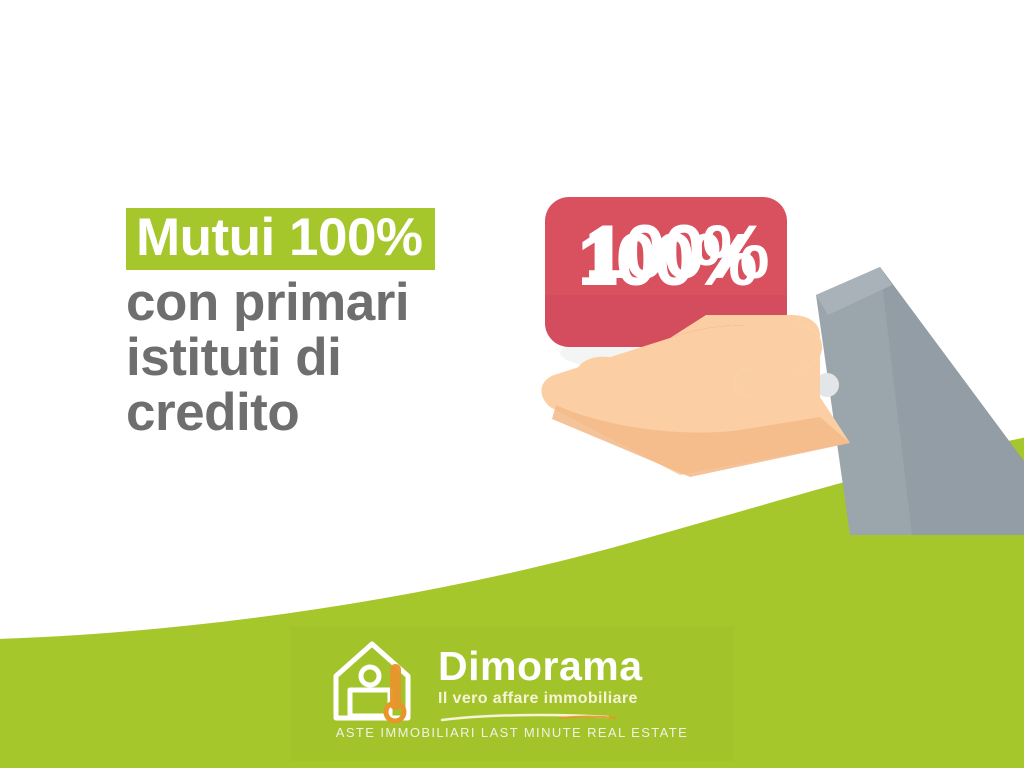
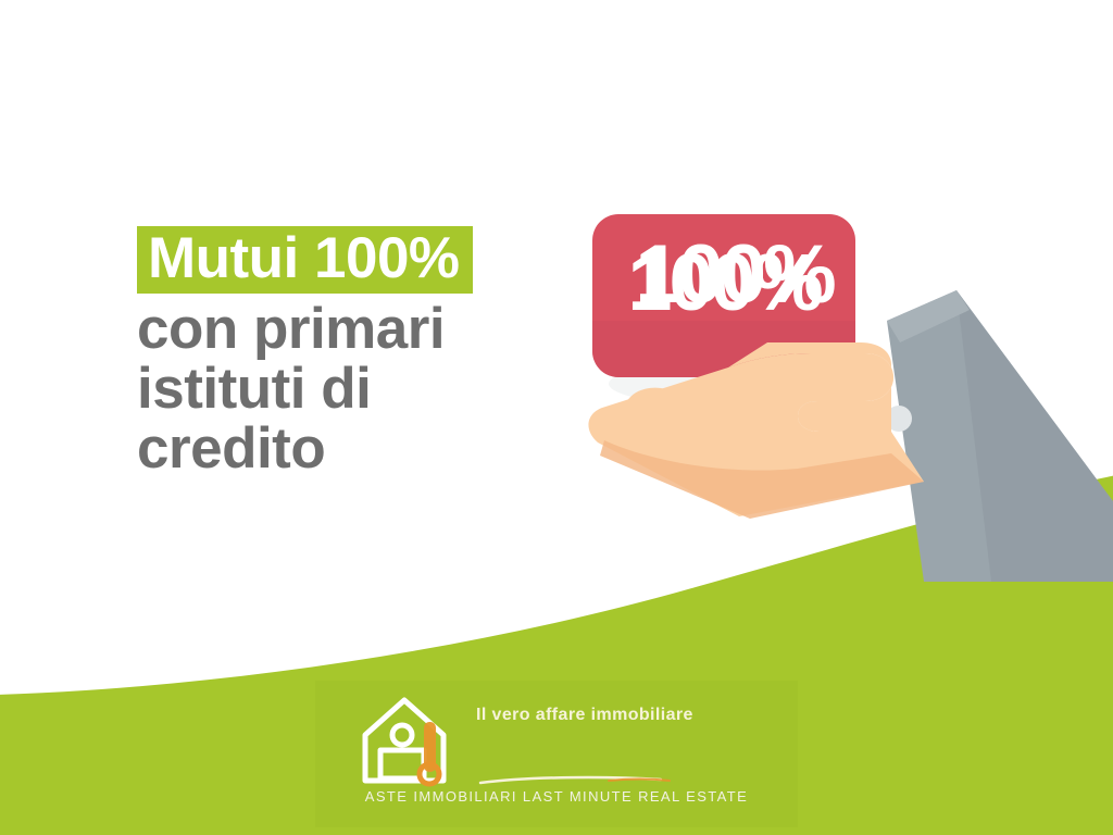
  Mutui 100%
  con primari
  istituti di
  credito
  100%
  100%
- Dimorama
  Il vero affare immobiliare
  ASTE IMMOBILIARI LAST MINUTE REAL ESTATE
